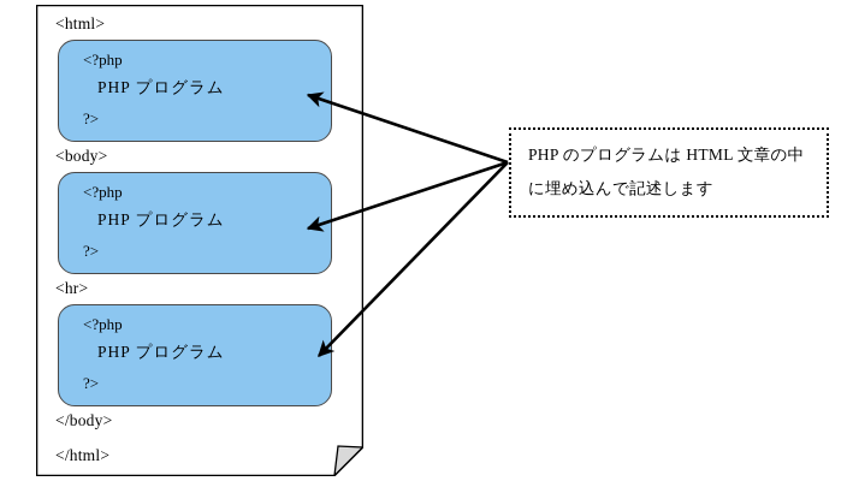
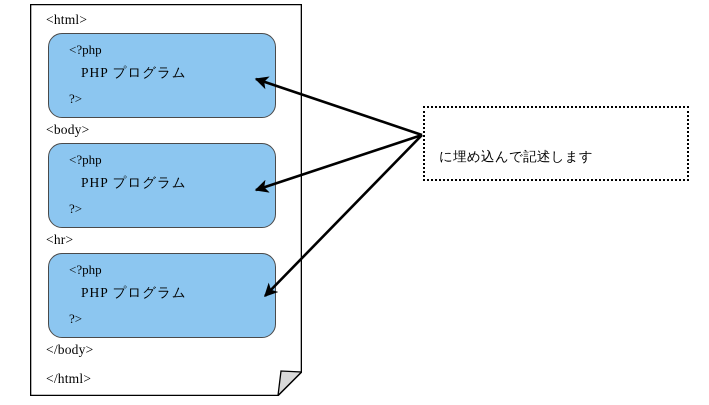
  <html>
  <body>
  <hr>
  </body>
  </html>
  <?php
  PHP プログラム
  ?>
  <?php
  PHP プログラム
  ?>
  <?php
  PHP プログラム
  ?>
- PHP のプログラムは HTML 文章の中
  に埋め込んで記述します
